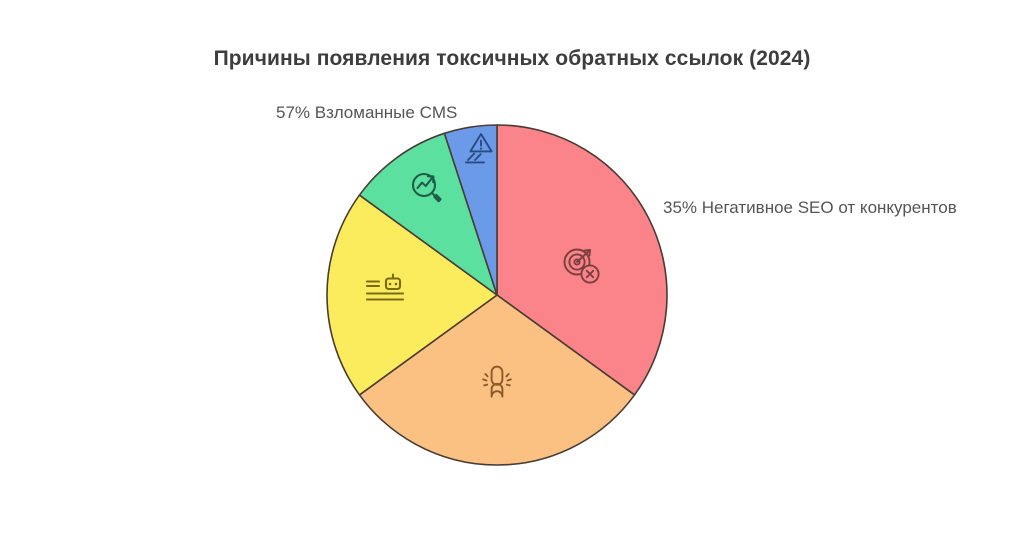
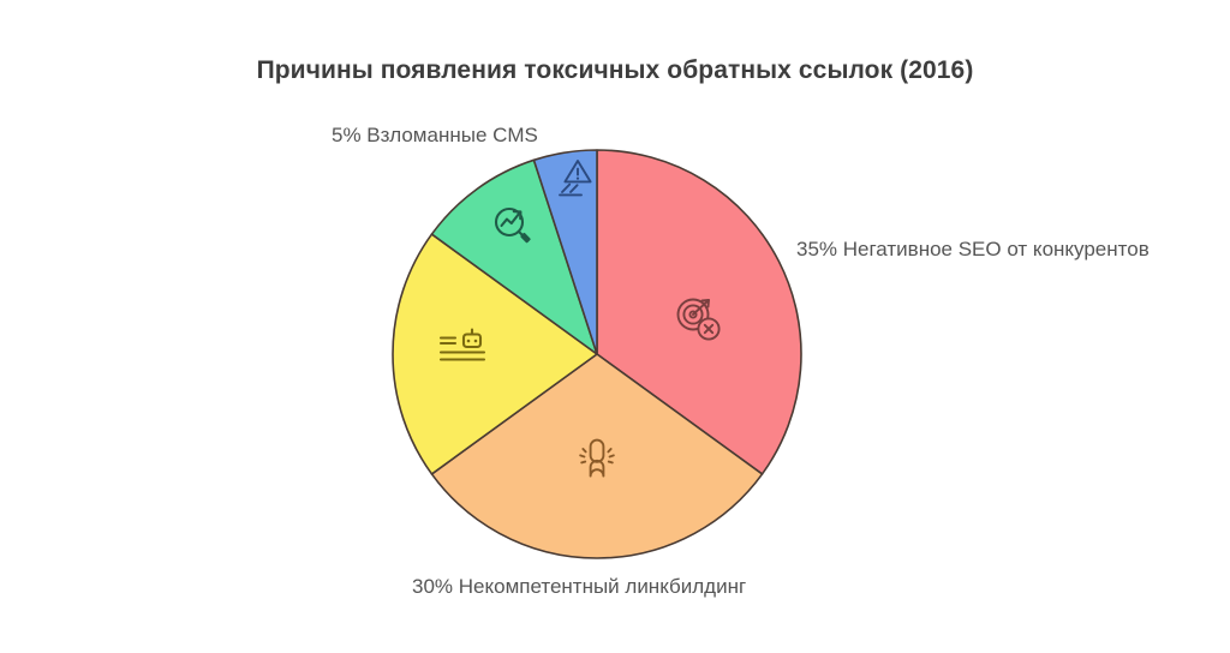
- Причины появления токсичных обратных ссылок (2024)
+ Причины появления токсичных обратных ссылок (2016)
  35% Негативное SEO от конкурентов
+ 30% Некомпетентный линкбилдинг
- 57% Взломанные CMS
+ 5% Взломанные CMS
